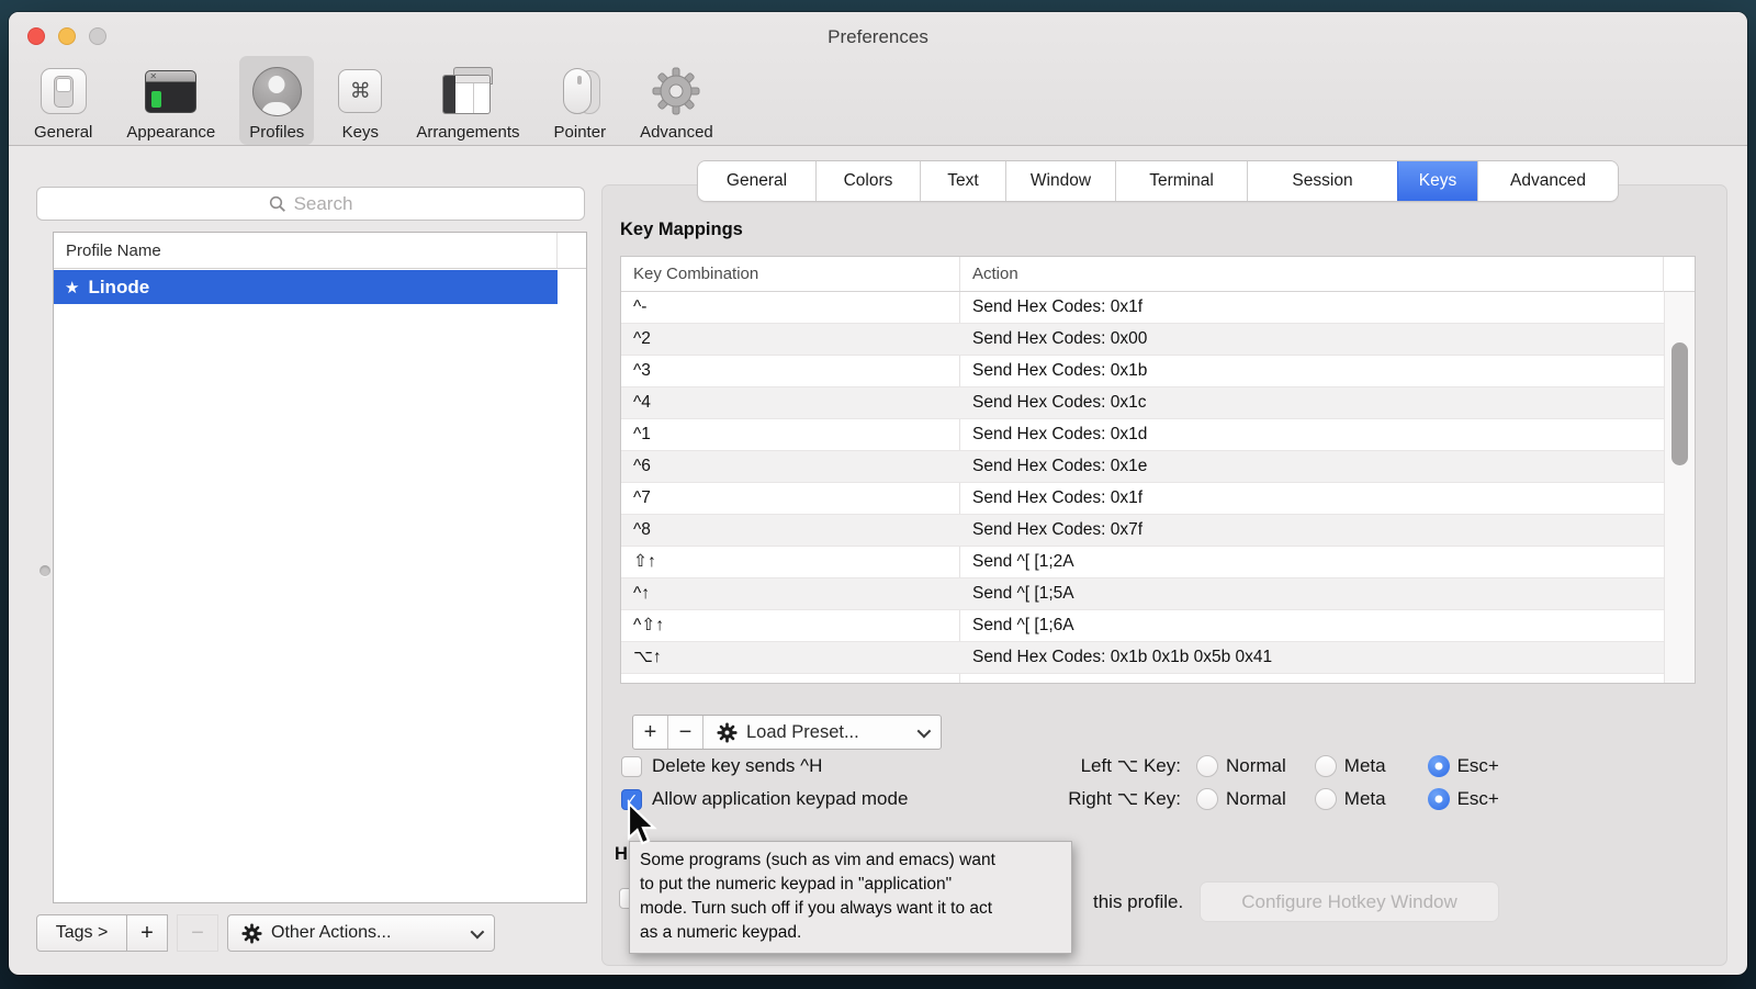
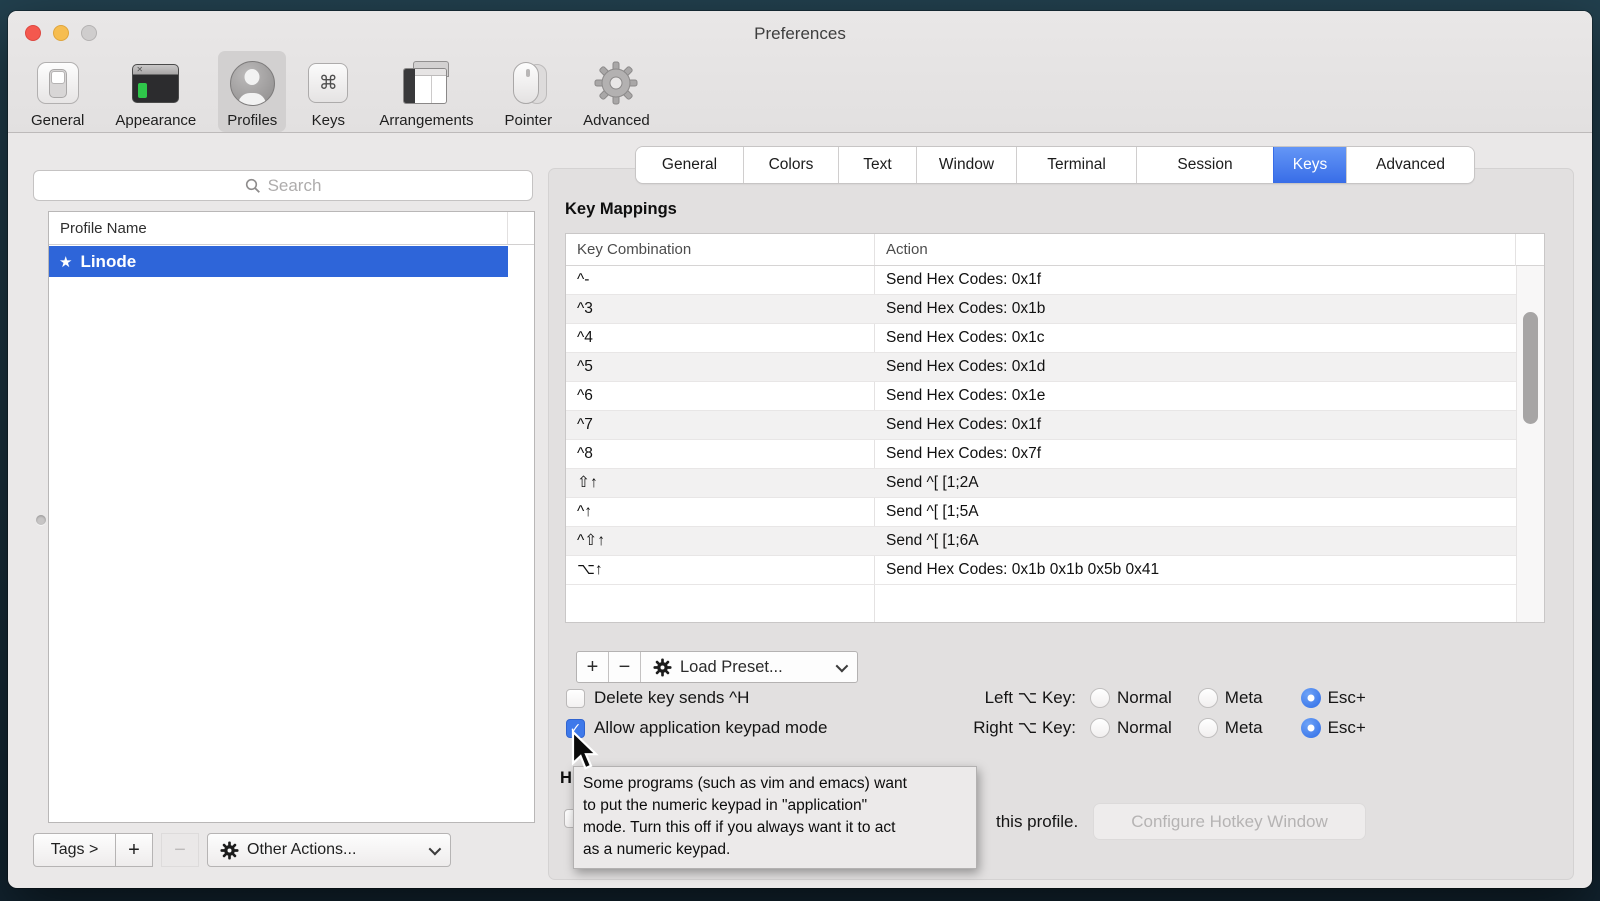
  Preferences
  General
  ✕
  Appearance
  Profiles
  ⌘
  Keys
  Arrangements
  Pointer
  Advanced
  Search
  Profile Name
  ★
  Linode
  Tags >
  +
  −
  Other Actions...
  General
  Colors
  Text
  Window
  Terminal
  Session
  Keys
  Advanced
  Key Mappings
  Key Combination
  Action
  ^-
  Send Hex Codes: 0x1f
- ^2
- Send Hex Codes: 0x00
  ^3
  Send Hex Codes: 0x1b
  ^4
  Send Hex Codes: 0x1c
- ^1
+ ^5
  Send Hex Codes: 0x1d
  ^6
  Send Hex Codes: 0x1e
  ^7
  Send Hex Codes: 0x1f
  ^8
  Send Hex Codes: 0x7f
  ⇧↑
  Send ^[ [1;2A
  ^↑
  Send ^[ [1;5A
  ^⇧↑
  Send ^[ [1;6A
  ⌥↑
  Send Hex Codes: 0x1b 0x1b 0x5b 0x41
  +
  −
  Load Preset...
  Delete key sends ^H
  ✓
  Allow application keypad mode
  Left ⌥ Key:
  Normal
  Meta
  Esc+
  Right ⌥ Key:
  Normal
  Meta
  Esc+
  H
  this profile.
  Configure Hotkey Window
  Some programs (such as vim and emacs) want
  to put the numeric keypad in "application"
- mode. Turn such off if you always want it to act
+ mode. Turn this off if you always want it to act
  as a numeric keypad.
